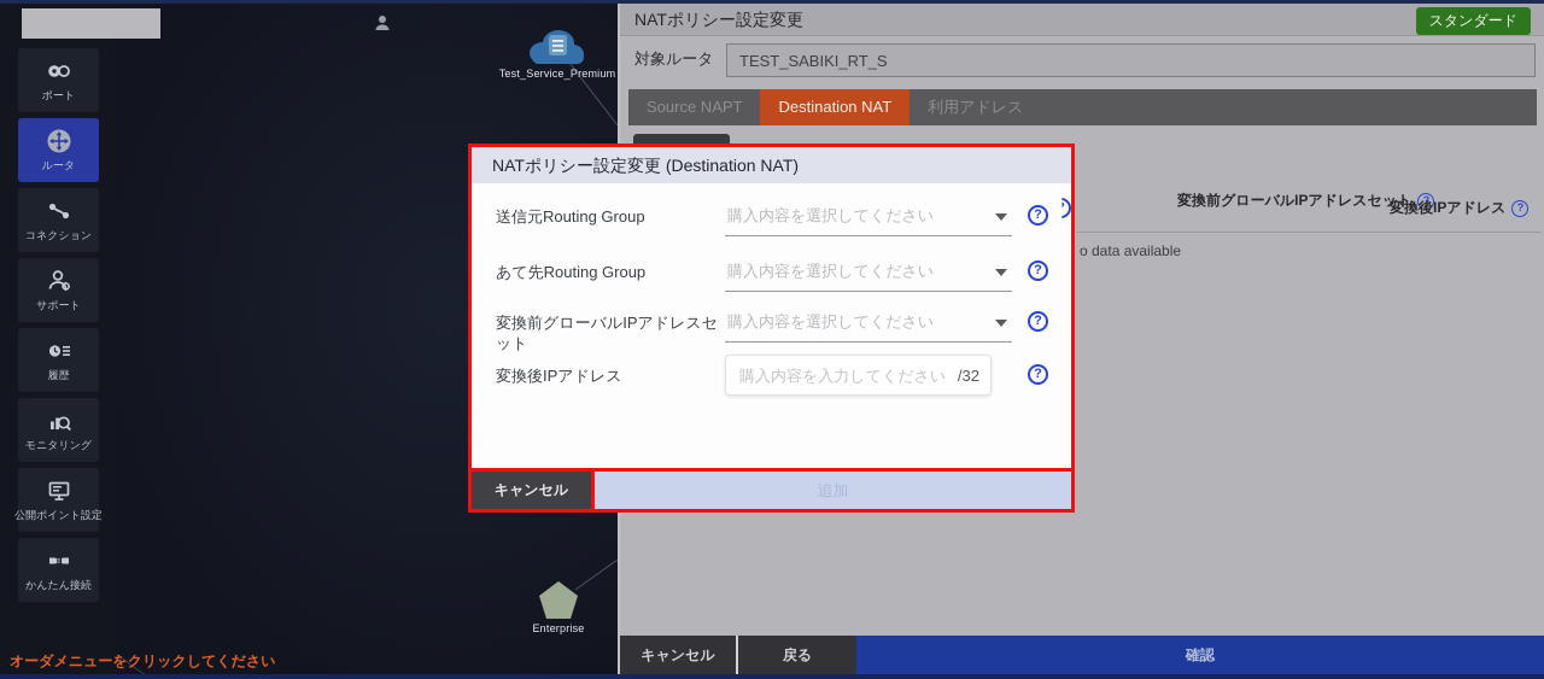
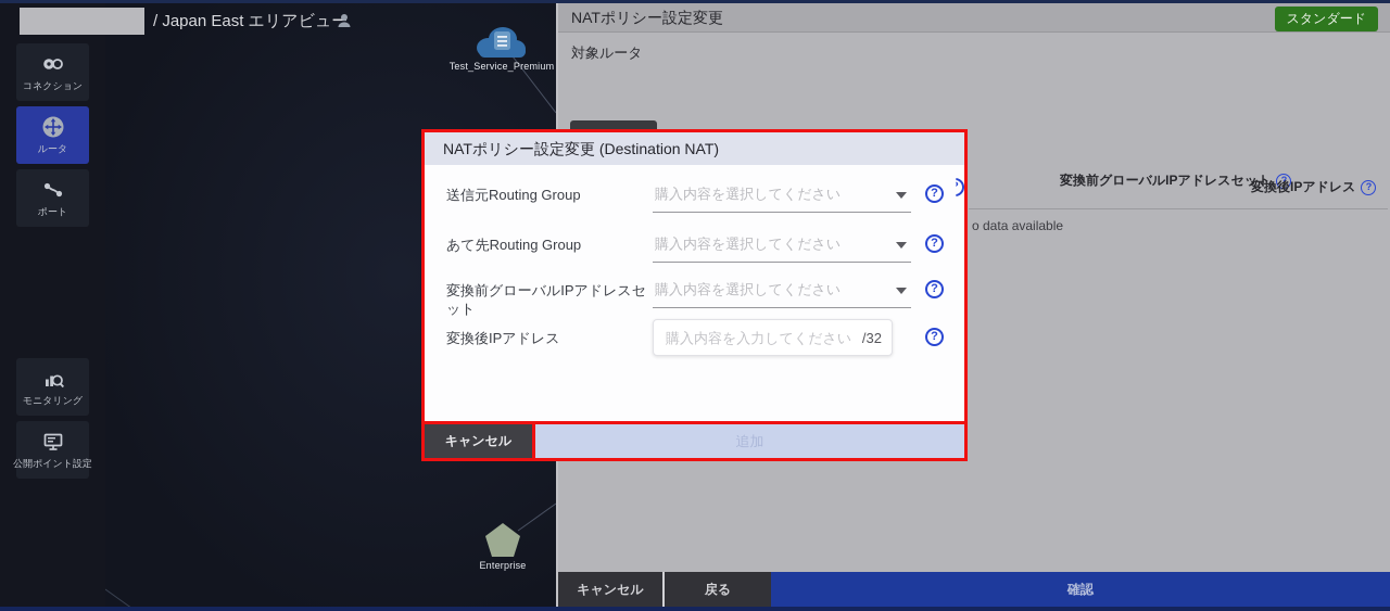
  Test_Service_Premium
  Enterprise
+ / Japan East エリアビュー
- ポート
+ コネクション
  ルータ
- コネクション
+ ポート
- サポート
- 履歴
  モニタリング
  公開ポイント設定
- かんたん接続
- オーダメニューをクリックしてください
  NATポリシー設定変更
  スタンダード
  対象ルータ
- TEST_SABIKI_RT_S
- Source NAPT
- Destination NAT
- 利用アドレス
  変換前グローバルIPアドレスセット
  ?
  変換後IPアドレス
  ?
  o data available
  キャンセル
  戻る
  確認
  NATポリシー設定変更 (Destination NAT)
  送信元Routing Group
  購入内容を選択してください
  ?
  あて先Routing Group
  購入内容を選択してください
  ?
  変換前グローバルIPアドレスセット
  購入内容を選択してください
  ?
  変換後IPアドレス
  購入内容を入力してください
  /32
  ?
  キャンセル
  追加
